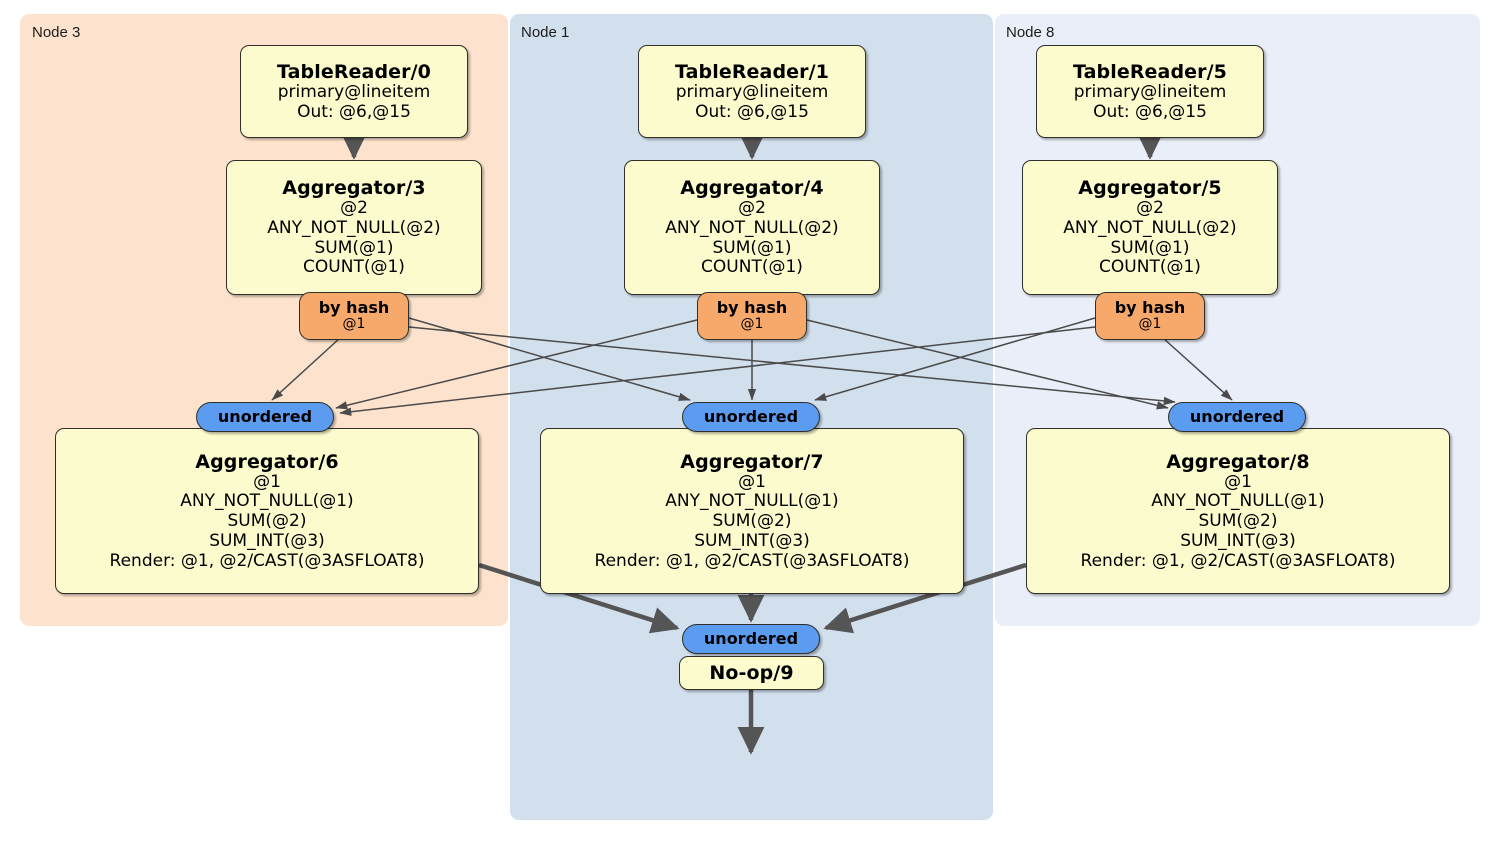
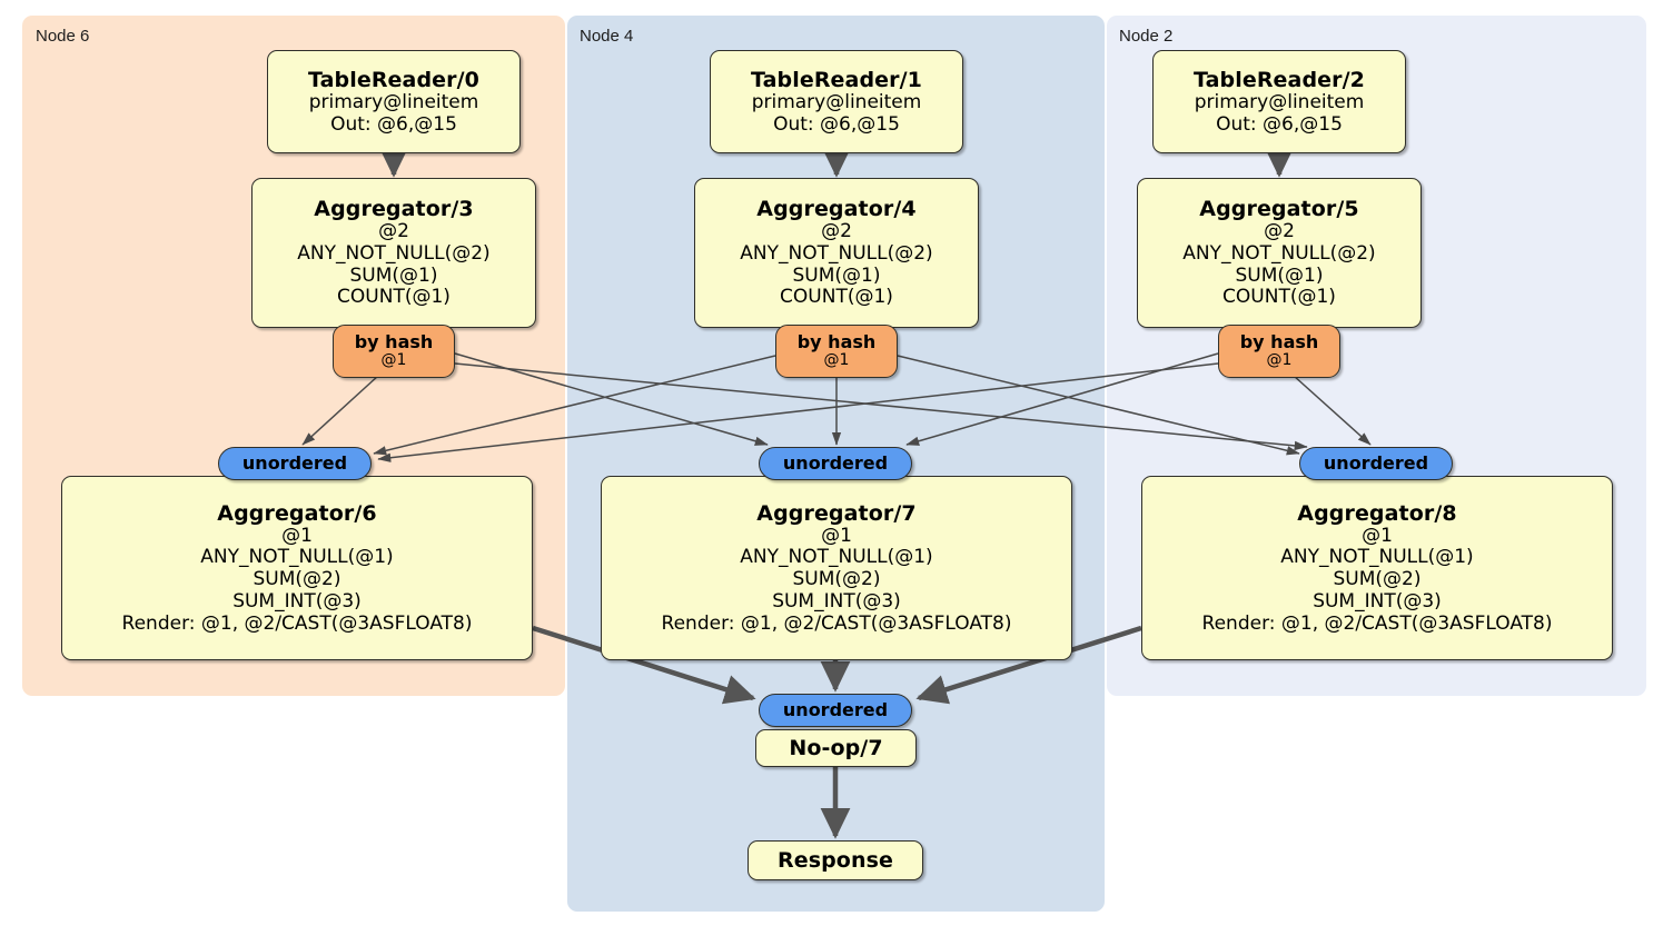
- Node 3
+ Node 6
- Node 1
+ Node 4
- Node 8
+ Node 2
  TableReader/0
  primary@lineitem
  Out: @6,@15
  TableReader/1
  primary@lineitem
  Out: @6,@15
- TableReader/5
+ TableReader/2
  primary@lineitem
  Out: @6,@15
  Aggregator/3
  @2
  ANY_NOT_NULL(@2)
  SUM(@1)
  COUNT(@1)
  Aggregator/4
  @2
  ANY_NOT_NULL(@2)
  SUM(@1)
  COUNT(@1)
  Aggregator/5
  @2
  ANY_NOT_NULL(@2)
  SUM(@1)
  COUNT(@1)
  Aggregator/6
  @1
  ANY_NOT_NULL(@1)
  SUM(@2)
  SUM_INT(@3)
  Render: @1, @2/CAST(@3ASFLOAT8)
  Aggregator/7
  @1
  ANY_NOT_NULL(@1)
  SUM(@2)
  SUM_INT(@3)
  Render: @1, @2/CAST(@3ASFLOAT8)
  Aggregator/8
  @1
  ANY_NOT_NULL(@1)
  SUM(@2)
  SUM_INT(@3)
  Render: @1, @2/CAST(@3ASFLOAT8)
  by hash
  @1
  by hash
  @1
  by hash
  @1
  unordered
  unordered
  unordered
  unordered
- No-op/9
+ No-op/7
+ Response
